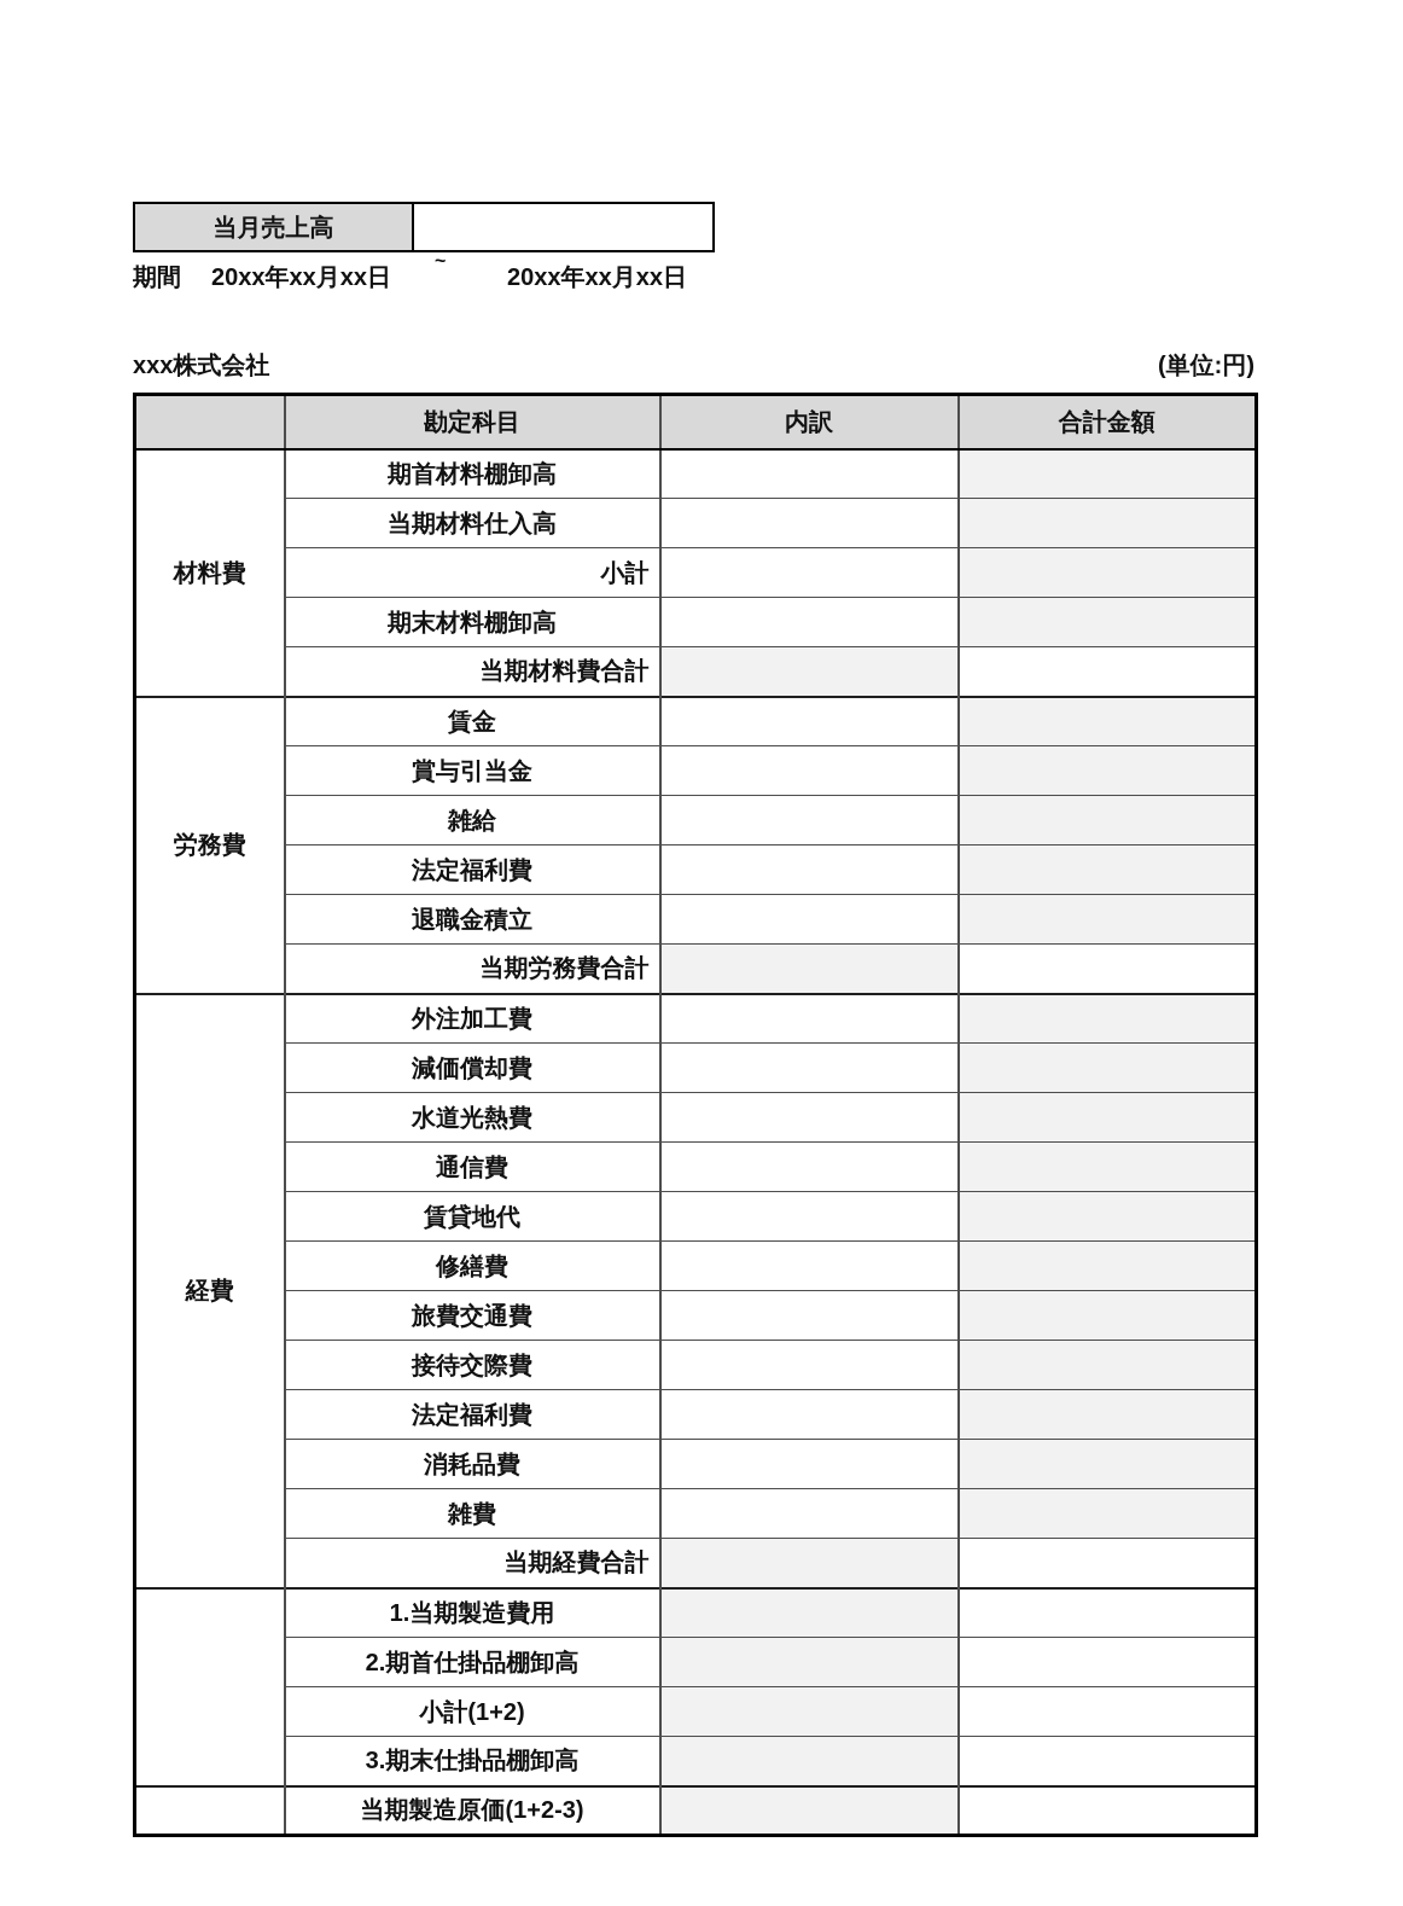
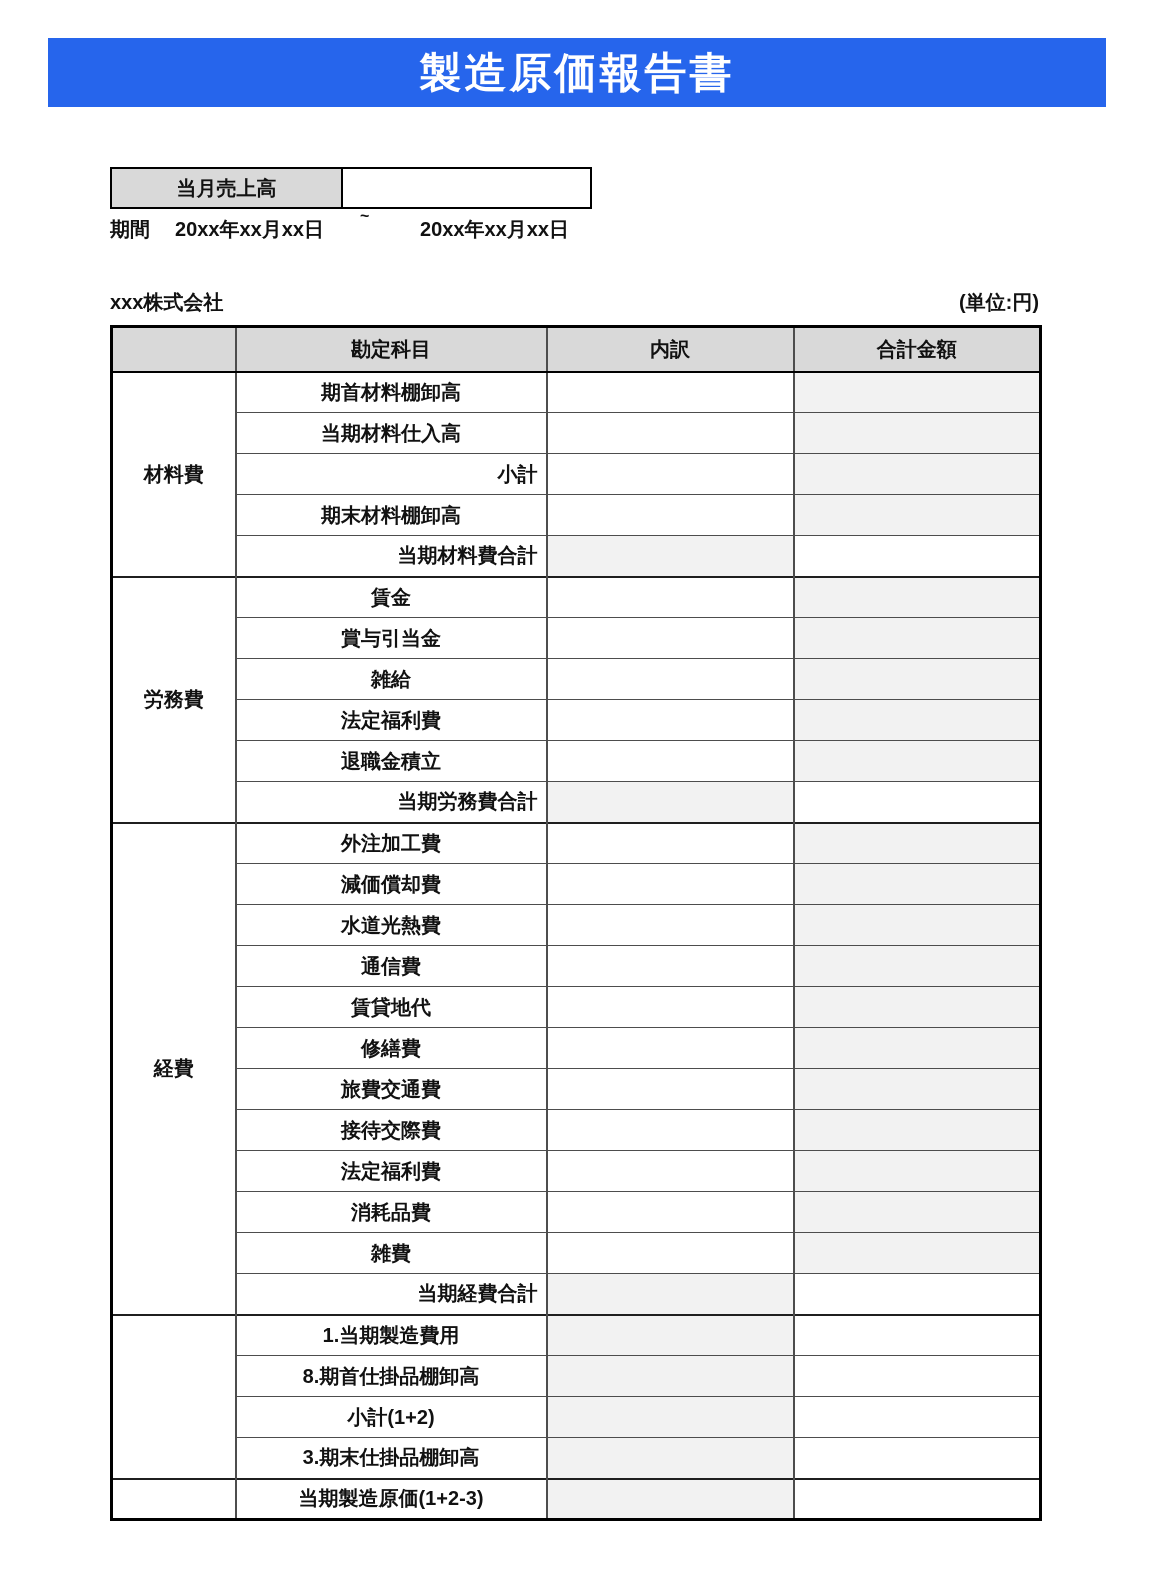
+ 製造原価報告書
  当月売上高
  期間
  20xx年xx月xx日
  ~
  20xx年xx月xx日
  xxx株式会社
  (単位:円)
  	勘定科目	内訳	合計金額
  材料費	期首材料棚卸高
  当期材料仕入高
  小計
  期末材料棚卸高
  当期材料費合計
  労務費	賃金
  賞与引当金
  雑給
  法定福利費
  退職金積立
  当期労務費合計
  経費	外注加工費
  減価償却費
  水道光熱費
  通信費
  賃貸地代
  修繕費
  旅費交通費
  接待交際費
  法定福利費
  消耗品費
  雑費
  当期経費合計
  	1.当期製造費用
- 2.期首仕掛品棚卸高
+ 8.期首仕掛品棚卸高
  小計(1+2)
  3.期末仕掛品棚卸高
  	当期製造原価(1+2-3)
